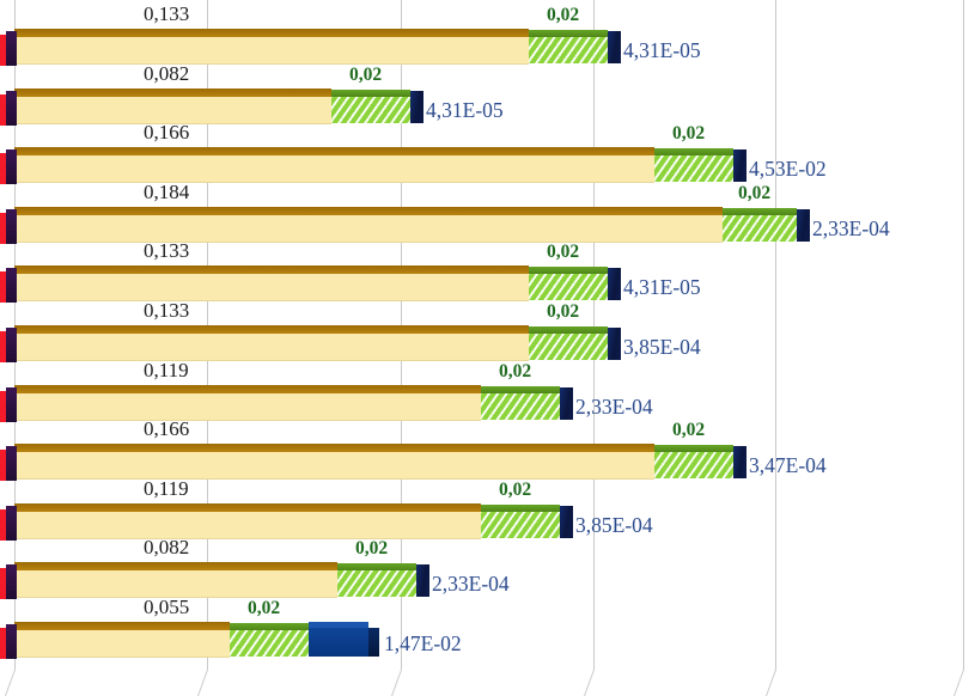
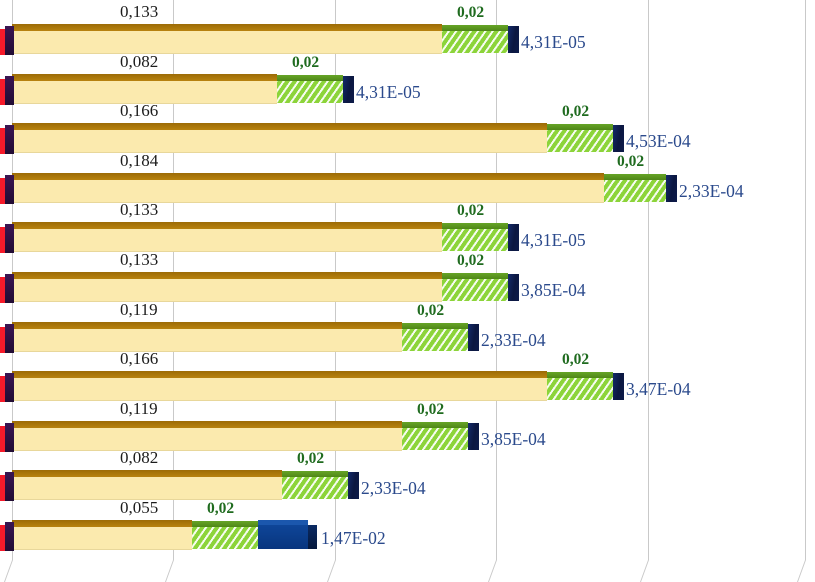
  0,133
  0,02
  4,31E-05
  0,082
  0,02
  4,31E-05
  0,166
  0,02
- 4,53E-02
+ 4,53E-04
  0,184
  0,02
  2,33E-04
  0,133
  0,02
  4,31E-05
  0,133
  0,02
  3,85E-04
  0,119
  0,02
  2,33E-04
  0,166
  0,02
  3,47E-04
  0,119
  0,02
  3,85E-04
  0,082
  0,02
  2,33E-04
  0,055
  0,02
  1,47E-02
